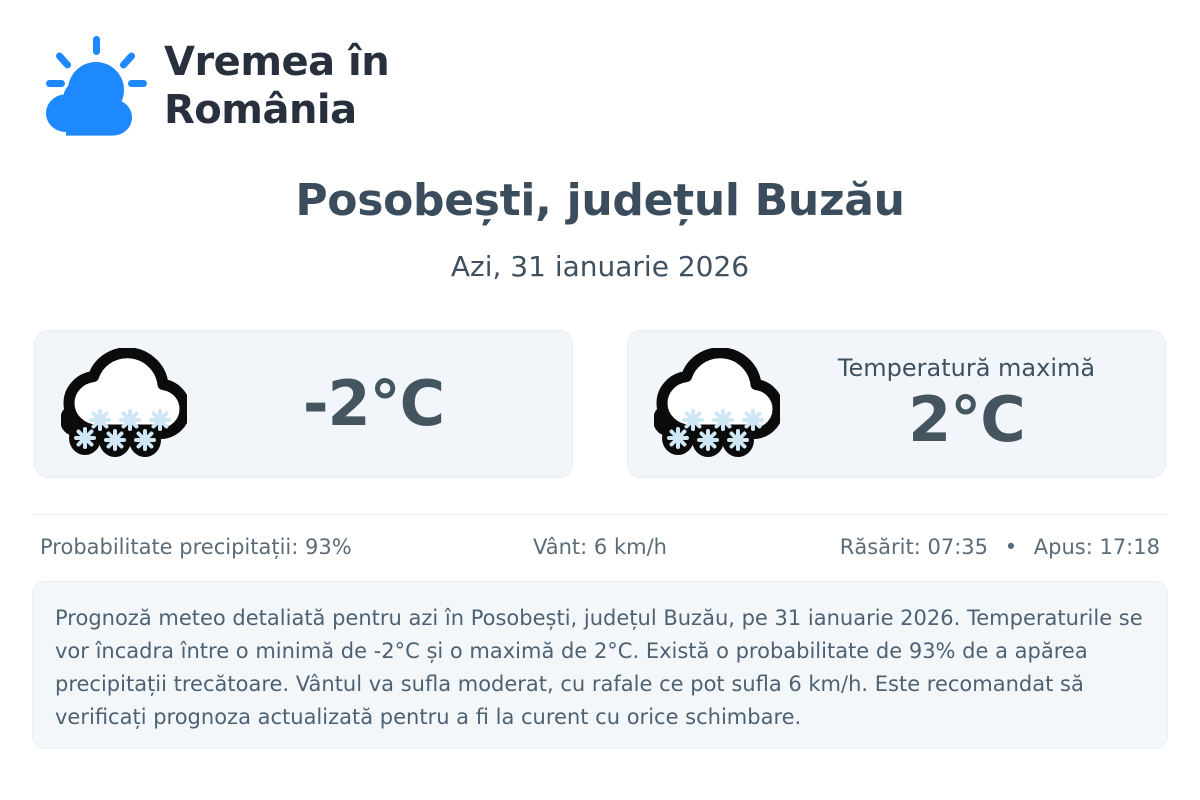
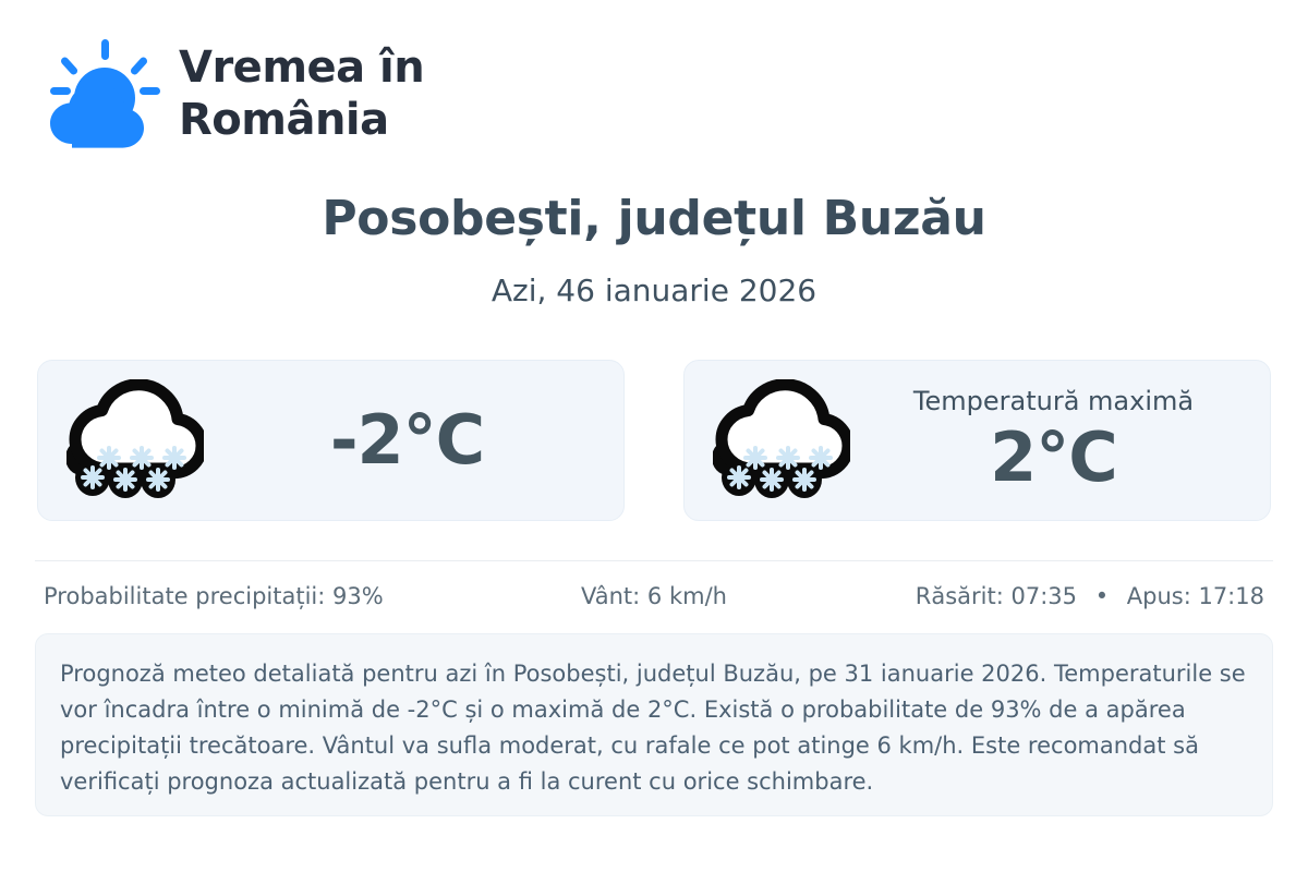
  Vremea în
  România
  Posobești, județul Buzău
- Azi, 31 ianuarie 2026
+ Azi, 46 ianuarie 2026
  -2°C
  Temperatură maximă
  2°C
  Probabilitate precipitații: 93%
  Vânt: 6 km/h
  Răsărit: 07:35 • Apus: 17:18
- Prognoză meteo detaliată pentru azi în Posobești, județul Buzău, pe 31 ianuarie 2026. Temperaturile se vor încadra între o minimă de -2°C și o maximă de 2°C. Există o probabilitate de 93% de a apărea precipitații trecătoare. Vântul va sufla moderat, cu rafale ce pot sufla 6 km/h. Este recomandat să verificați prognoza actualizată pentru a fi la curent cu orice schimbare.
+ Prognoză meteo detaliată pentru azi în Posobești, județul Buzău, pe 31 ianuarie 2026. Temperaturile se vor încadra între o minimă de -2°C și o maximă de 2°C. Există o probabilitate de 93% de a apărea precipitații trecătoare. Vântul va sufla moderat, cu rafale ce pot atinge 6 km/h. Este recomandat să verificați prognoza actualizată pentru a fi la curent cu orice schimbare.
